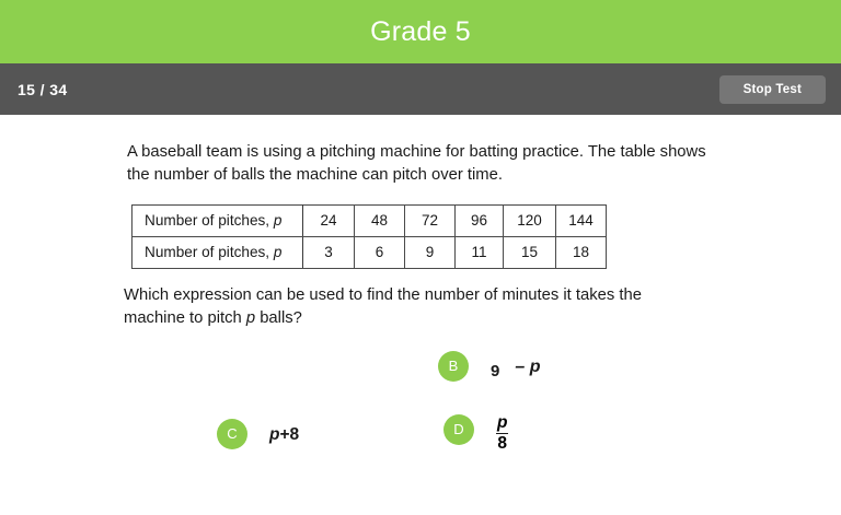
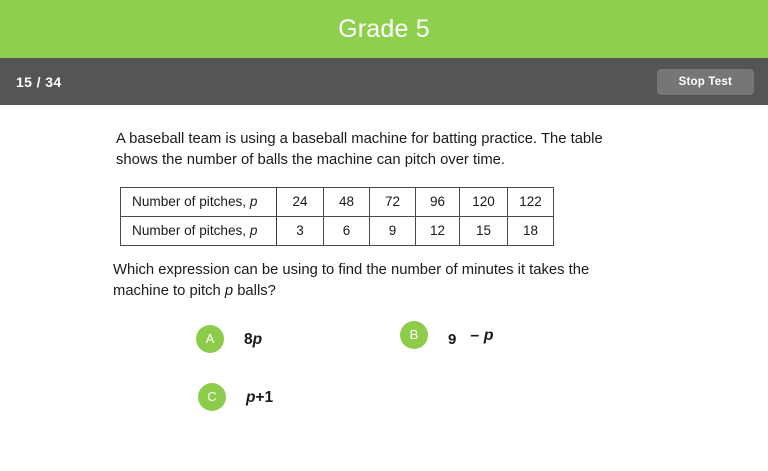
  Grade 5
  15 / 34
  Stop Test
- A baseball team is using a pitching machine for batting practice. The table shows the number of balls the machine can pitch over time.
+ A baseball team is using a baseball machine for batting practice. The table shows the number of balls the machine can pitch over time.
- Number of pitches, p	24	48	72	96	120	144
+ Number of pitches, p	24	48	72	96	120	122
- Number of pitches, p	3	6	9	11	15	18
+ Number of pitches, p	3	6	9	12	15	18
- Which expression can be used to find the number of minutes it takes the machine to pitch p balls?
+ Which expression can be using to find the number of minutes it takes the machine to pitch p balls?
+ A
+ 8p
  B
  9 – p
  C
- p+8
+ p+1
- D
- p
- 8
